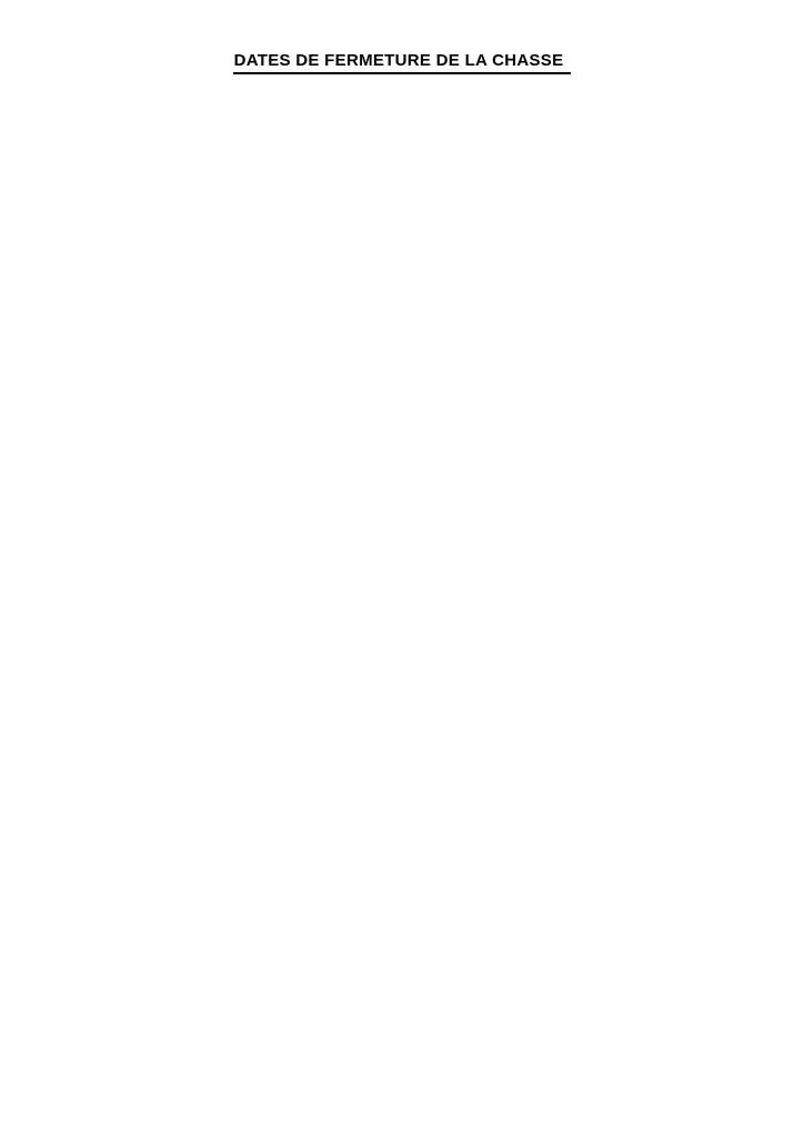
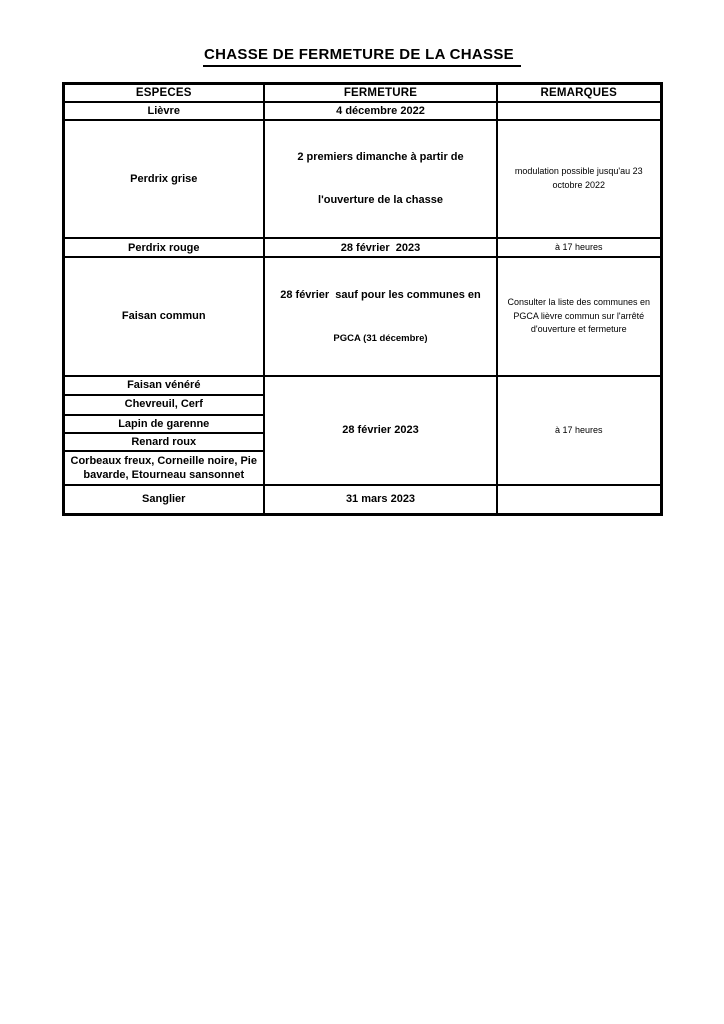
- DATES DE FERMETURE DE LA CHASSE
+ CHASSE DE FERMETURE DE LA CHASSE
+ ESPECES	FERMETURE	REMARQUES
+ Lièvre	4 décembre 2022
+ Perdrix grise	2 premiers dimanche à partir de l'ouverture de la chasse	modulation possible jusqu'au 23 octobre 2022
+ Perdrix rouge	28 février 2023	à 17 heures
+ Faisan commun	28 février sauf pour les communes en PGCA (31 décembre)	Consulter la liste des communes en PGCA lièvre commun sur l'arrêté d'ouverture et fermeture
+ Faisan vénéré	28 février 2023	à 17 heures
+ Chevreuil, Cerf
+ Lapin de garenne
+ Renard roux
+ Corbeaux freux, Corneille noire, Pie bavarde, Etourneau sansonnet
+ Sanglier	31 mars 2023
